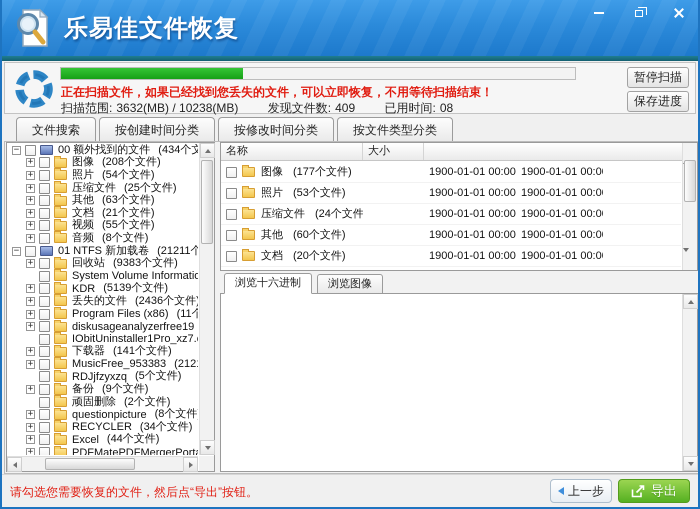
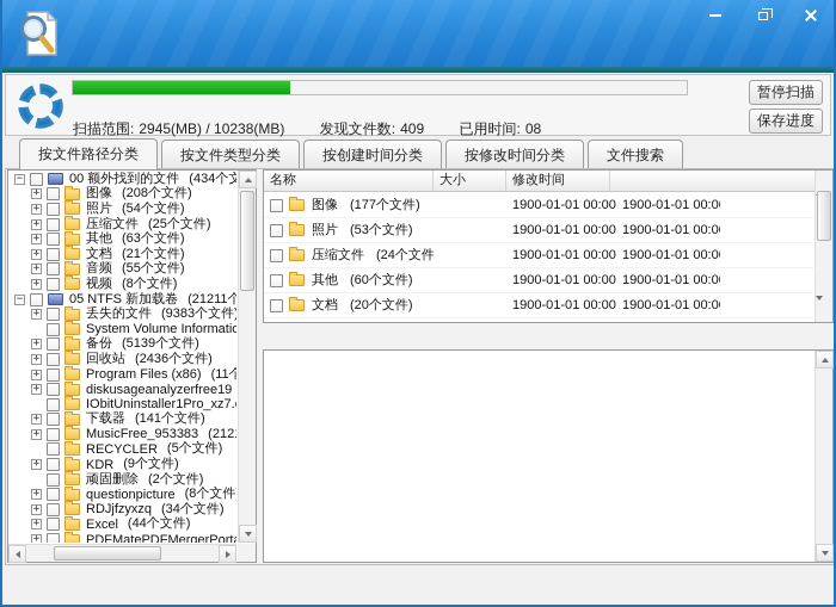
- 乐易佳文件恢复
- 正在扫描文件，如果已经找到您丢失的文件，可以立即恢复，不用等待扫描结束！
- 扫描范围: 3632(MB) / 10238(MB) 发现文件数: 409 已用时间: 08
+ 扫描范围: 2945(MB) / 10238(MB) 发现文件数: 409 已用时间: 08
  暂停扫描
  保存进度
+ 按文件路径分类
- 文件搜索
+ 按文件类型分类
  按创建时间分类
  按修改时间分类
- 按文件类型分类
+ 文件搜索
  −
  00 额外找到的文件
  (434个文
  +
  图像
  (208个文件)
  +
  照片
  (54个文件)
  +
  压缩文件
  (25个文件)
  +
  其他
  (63个文件)
  +
  文档
  (21个文件)
  +
- 视频
+ 音频
  (55个文件)
  +
- 音频
+ 视频
  (8个文件)
  −
- 01 NTFS 新加载卷
+ 05 NTFS 新加载卷
  (21211个
  +
- 回收站
+ 丢失的文件
  (9383个文件)
  System Volume Informatio
  +
- KDR
+ 备份
  (5139个文件)
  +
- 丢失的文件
+ 回收站
  (2436个文件)
  +
  Program Files (x86)
  +
  diskusageanalyzerfree19
  IObitUninstaller1Pro_xz7.
  +
  下载器
  (141个文件)
  +
  MusicFree_953383
- RDJjfzyxzq
+ RECYCLER
  (5个文件)
  +
- 备份
+ KDR
  (9个文件)
  顽固删除
  (2个文件)
  +
  questionpicture
  (8个文件
  +
- RECYCLER
+ RDJjfzyxzq
  (34个文件)
  +
  Excel
  (44个文件)
  +
  PDFMatePDFMergerPort
  名称
  大小
+ 修改时间
  图像
  (177个文件)
  1900-01-01 00:00
  1900-01-01 00:0
  照片
  (53个文件)
  1900-01-01 00:00
  1900-01-01 00:0
  压缩文件
  (24个文件
  1900-01-01 00:00
  1900-01-01 00:0
  其他
  (60个文件)
  1900-01-01 00:00
  1900-01-01 00:0
  文档
  (20个文件)
  1900-01-01 00:00
  1900-01-01 00:0
- 浏览十六进制
- 浏览图像
- 请勾选您需要恢复的文件，然后点“导出”按钮。
- 上一步
- 导出
